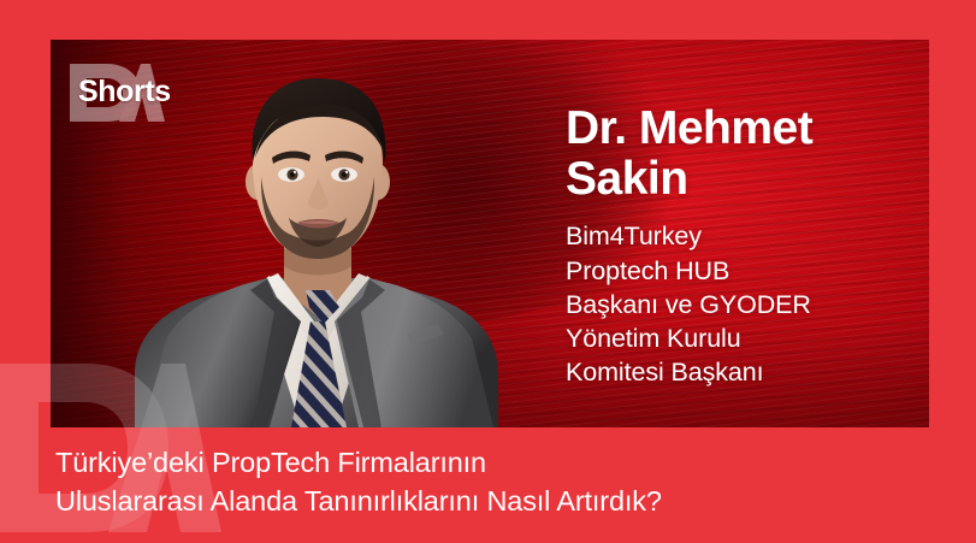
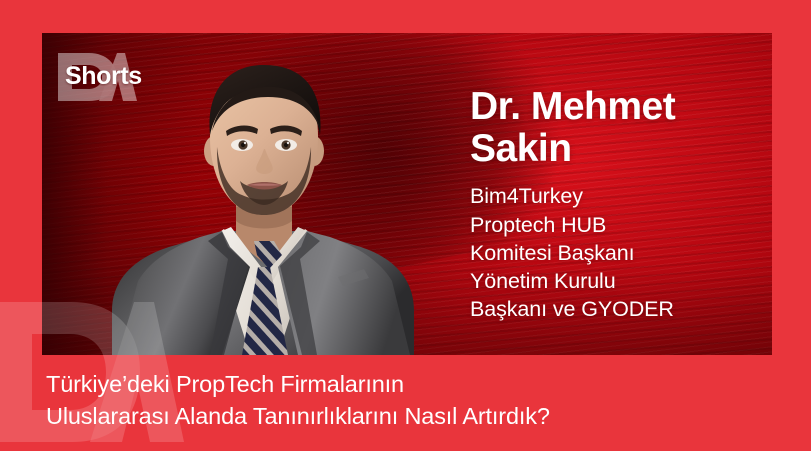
  Shorts
  Dr. Mehmet Sakin
  Bim4Turkey
  Proptech HUB
- Başkanı ve GYODER
+ Komitesi Başkanı
  Yönetim Kurulu
- Komitesi Başkanı
+ Başkanı ve GYODER
  Türkiye’deki PropTech Firmalarının
  Uluslararası Alanda Tanınırlıklarını Nasıl Artırdık?
